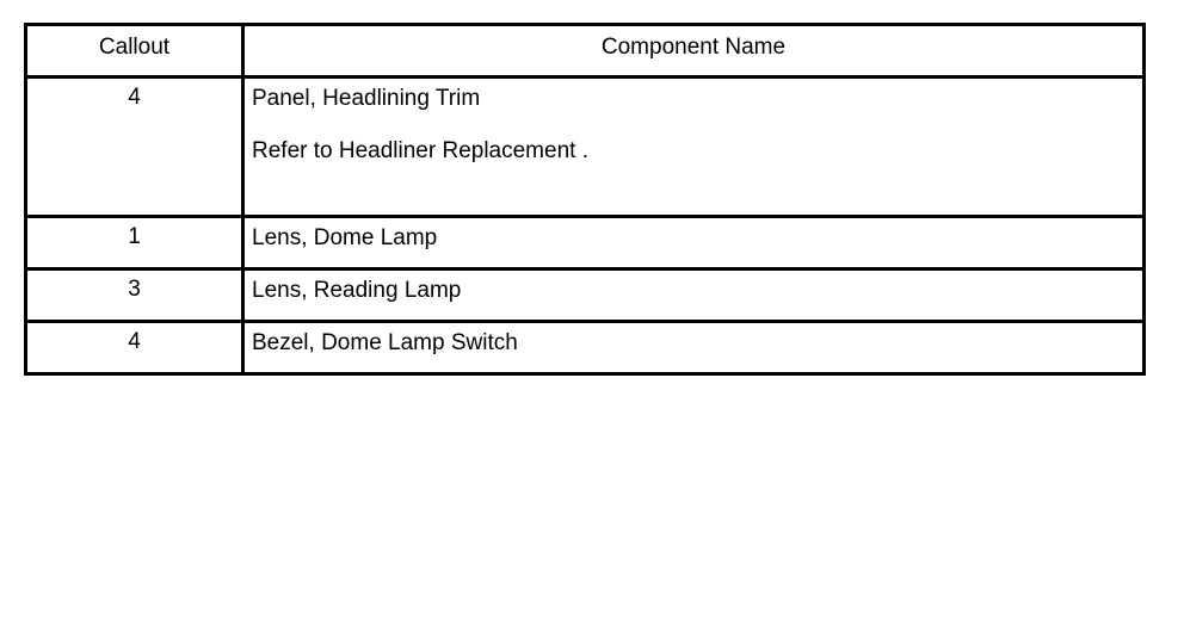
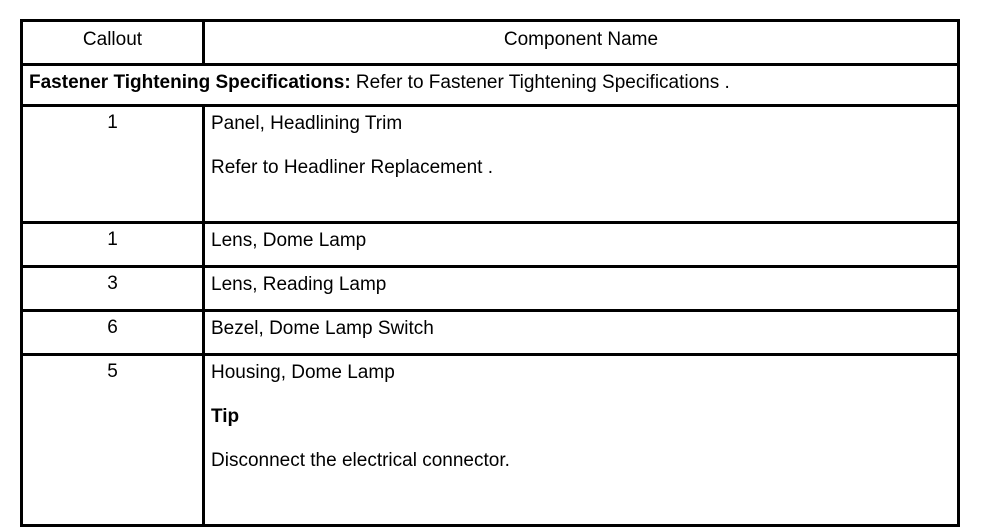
  Callout	Component Name
+ Fastener Tightening Specifications: Refer to Fastener Tightening Specifications .
- 4	Panel, Headlining Trim Refer to Headliner Replacement .
+ 1	Panel, Headlining Trim Refer to Headliner Replacement .
  1	Lens, Dome Lamp
  3	Lens, Reading Lamp
- 4	Bezel, Dome Lamp Switch
+ 6	Bezel, Dome Lamp Switch
+ 5	Housing, Dome Lamp Tip Disconnect the electrical connector.
